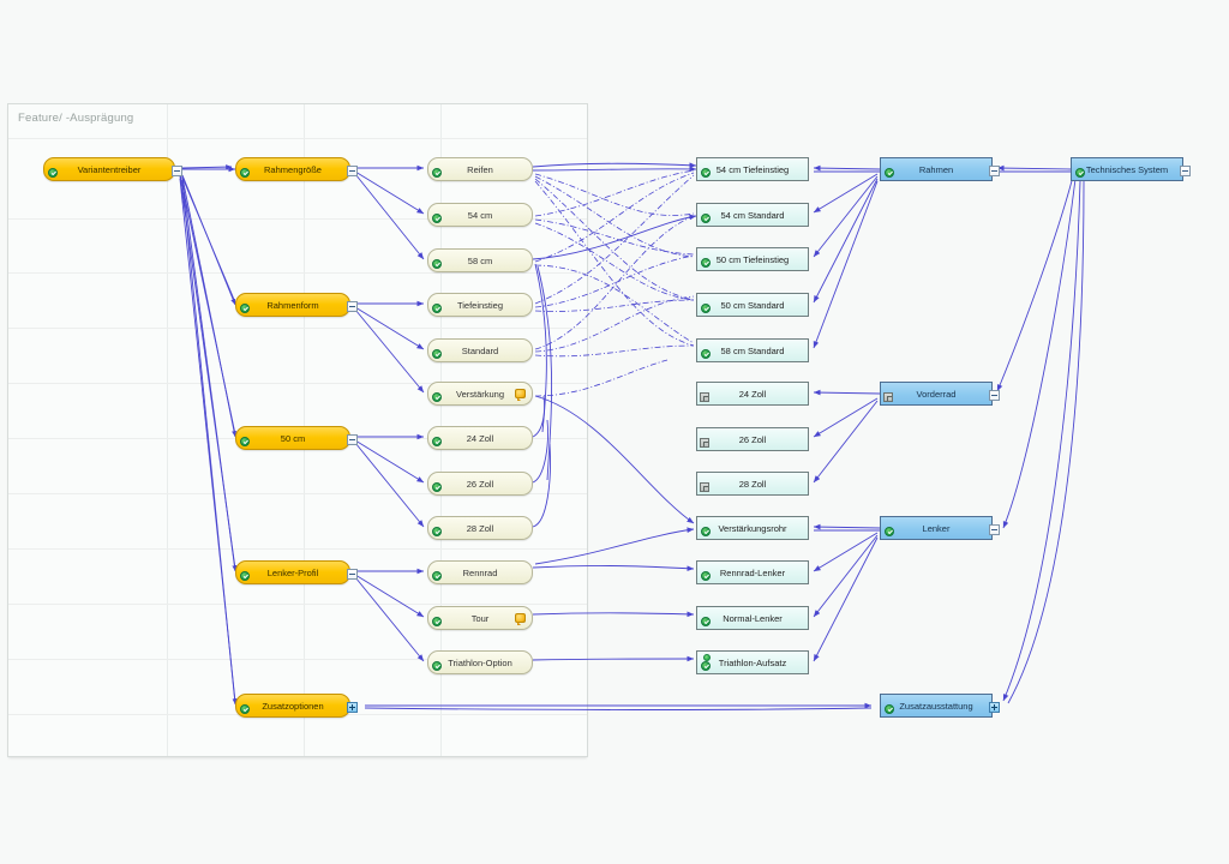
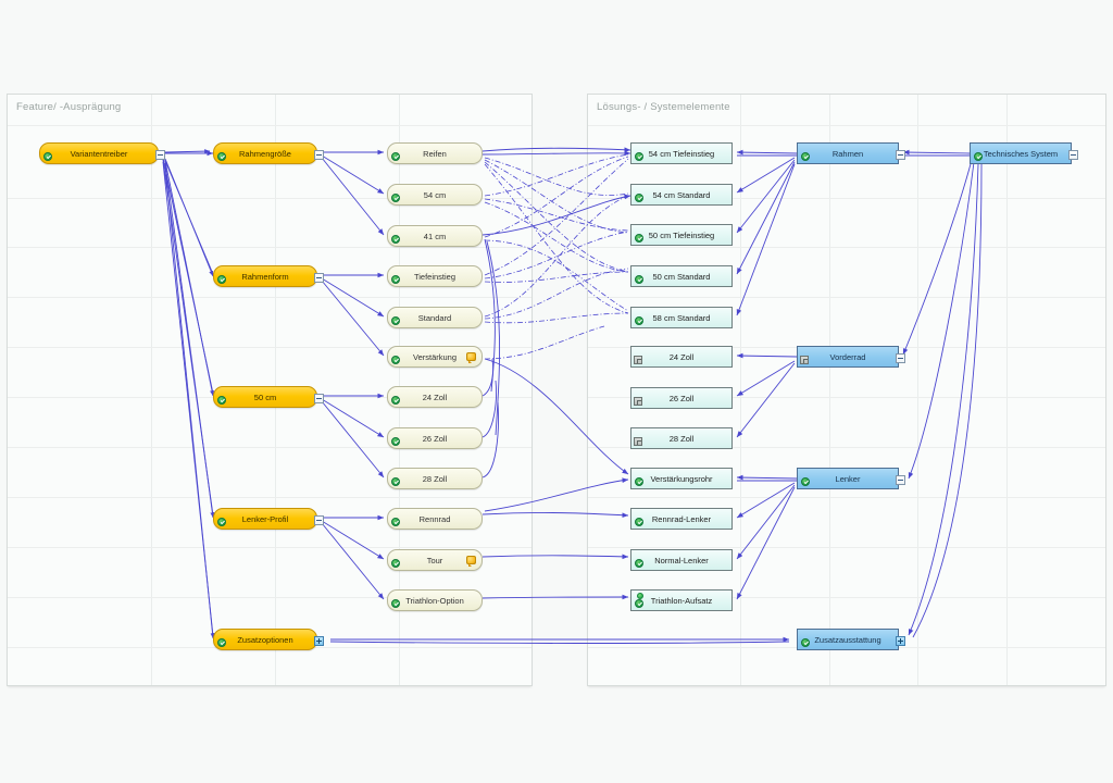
  Feature/ -Ausprägung
+ Lösungs- / Systemelemente
  Variantentreiber
  Rahmengröße
  Rahmenform
  50 cm
  Lenker-Profil
  Zusatzoptionen
  Reifen
  54 cm
- 58 cm
+ 41 cm
  Tiefeinstieg
  Standard
  Verstärkung
  24 Zoll
  26 Zoll
  28 Zoll
  Rennrad
  Tour
  Triathlon-Option
  54 cm Tiefeinstieg
  54 cm Standard
  50 cm Tiefeinstieg
  50 cm Standard
  58 cm Standard
  24 Zoll
  26 Zoll
  28 Zoll
  Verstärkungsrohr
  Rennrad-Lenker
  Normal-Lenker
  Triathlon-Aufsatz
  Rahmen
  Vorderrad
  Lenker
  Zusatzausstattung
  Technisches System
